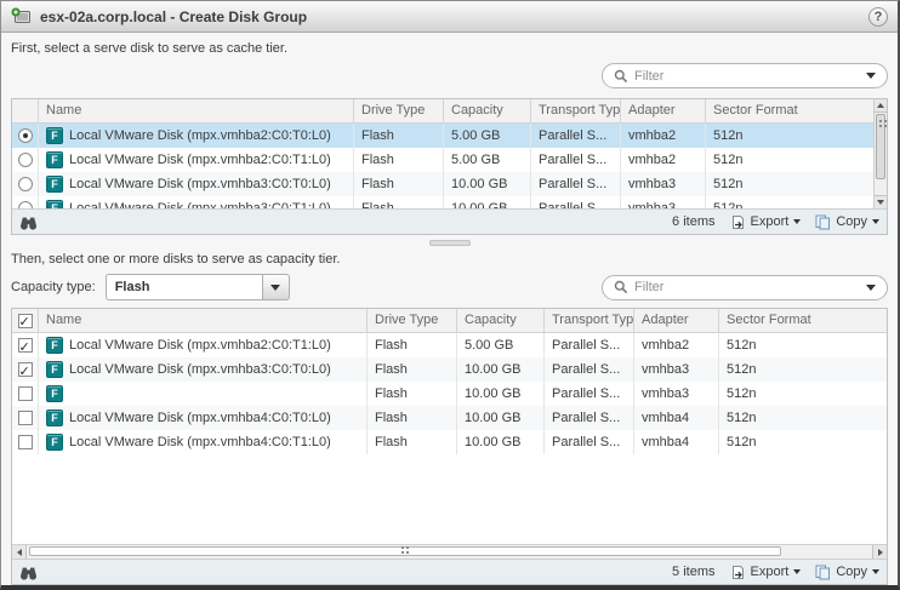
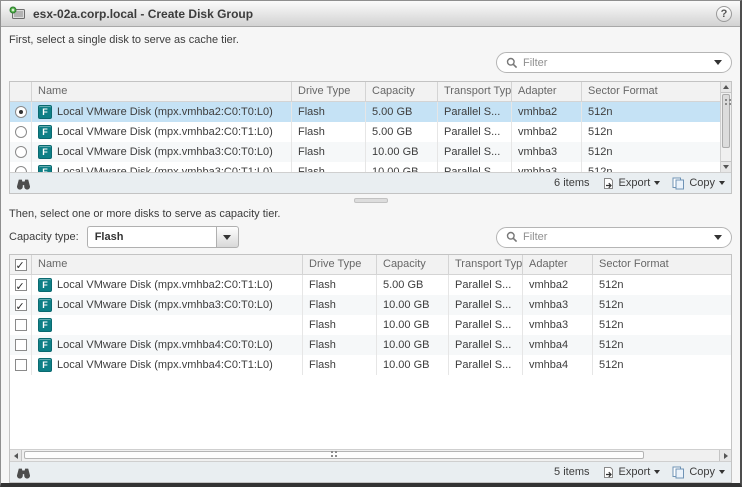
  esx-02a.corp.local - Create Disk Group
  ?
- First, select a serve disk to serve as cache tier.
+ First, select a single disk to serve as cache tier.
  Filter
  Name
  Drive Type
  Capacity
  Transport Typ
  Adapter
  Sector Format
  F
  Local VMware Disk (mpx.vmhba2:C0:T0:L0)
  Flash
  5.00 GB
  Parallel S...
  vmhba2
  512n
  F
  Local VMware Disk (mpx.vmhba2:C0:T1:L0)
  Flash
  5.00 GB
  Parallel S...
  vmhba2
  512n
  F
  Local VMware Disk (mpx.vmhba3:C0:T0:L0)
  Flash
  10.00 GB
  Parallel S...
  vmhba3
  512n
  6 items
  Export
  Copy
  Then, select one or more disks to serve as capacity tier.
  Capacity type:
  Flash
  Filter
  Name
  Drive Type
  Capacity
  Transport Typ
  Adapter
  Sector Format
  F
  Local VMware Disk (mpx.vmhba2:C0:T1:L0)
  Flash
  5.00 GB
  Parallel S...
  vmhba2
  512n
  F
  Local VMware Disk (mpx.vmhba3:C0:T0:L0)
  Flash
  10.00 GB
  Parallel S...
  vmhba3
  512n
  F
  Flash
  10.00 GB
  Parallel S...
  vmhba3
  512n
  F
  Local VMware Disk (mpx.vmhba4:C0:T0:L0)
  Flash
  10.00 GB
  Parallel S...
  vmhba4
  512n
  F
  Local VMware Disk (mpx.vmhba4:C0:T1:L0)
  Flash
  10.00 GB
  Parallel S...
  vmhba4
  512n
  5 items
  Export
  Copy
